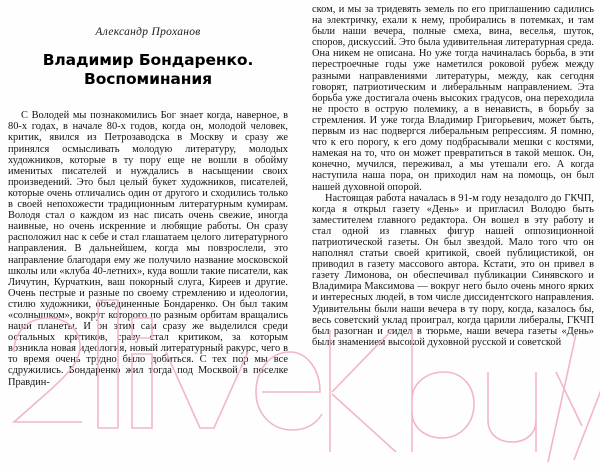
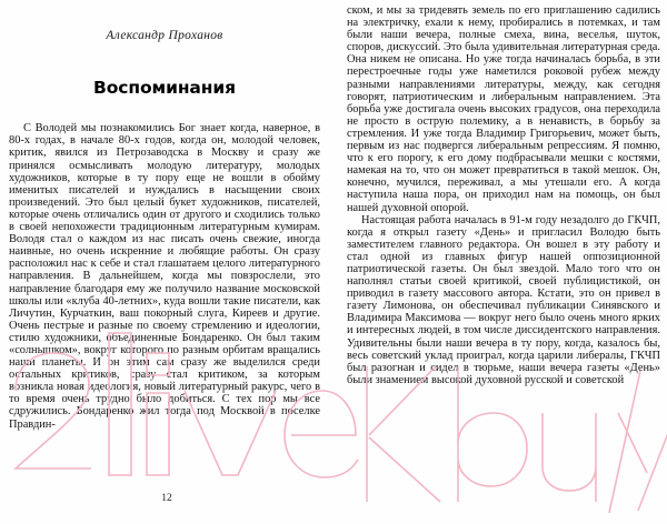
  Александр Проханов
- Владимир Бондаренко.
  Воспоминания
  С Володей мы познакомились Бог знает когда, наверное, в 80-х годах, в начале 80-х годов, когда он, молодой человек, критик, явился из Петрозаводска в Москву и сразу же принялся осмысливать молодую литературу, молодых художников, которые в ту пору еще не вошли в обойму именитых писателей и нуждались в насыщении своих произведений. Это был целый букет художников, писателей, которые очень отличались один от другого и сходились только в своей непохожести традиционным литературным кумирам. Володя стал о каждом из нас писать очень свежие, иногда наивные, но очень искренние и любящие работы. Он сразу расположил нас к себе и стал глашатаем целого литературного направления. В дальнейшем, когда мы повзрослели, это направление благодаря ему же получило название московской школы или «клуба 40-летних», куда вошли такие писатели, как Личутин, Курчаткин, ваш покорный слуга, Киреев и другие. Очень пестрые и разные по своему стремлению и идеологии, стилю художники,бъеиненные Бондаренко. Он был таким «солнышком», вокрг которого по разным орбитам вращались наши планет. И он эти сам сразу же выделился среди отальных критикв, сратал критиком, за которым возникла новая идеология, новый литературный ракурс, чего в то время очень трдно бло добться. С тех пор мы все сдружились. Бондаенк жил тогда под Москвой в пселке Правдин-
  ском, и мы за тридевять земель по его приглашению садились на электричку, ехали к нему, пробирались в потемках, и там были наши вечера, полные смеха, вина, веселья, шуток, споров, дискуссий. Это была удивительная литературная среда. Она никем не описана. Но уже тогда начиналась борьба, в эти перестроечные годы уже наметился роковой рубеж между разными направлениями литературы, между, как сегодня говорят, патриотическим и либеральным направлением. Эта борьба уже достигала очень высоких градусов, она переходила не просто в острую полемику, а в ненависть, в борьбу за стремления. И уже тогда Владимир Григорьевич, может быть, первым из нас подвергся либеральным репрессиям. Я помню, что к его порогу, к его дому подбрасывали мешки с костями, намекая на то, что он может превратиться в такой мешок. Он, конечно, мучился, переживал, а мы утешали его. А когда наступила наша пора, он приходил нам на помощь, он был нашей духовной опорой.
  Настоящая работа началась в 91-м году незадолго до ГКЧП, когда я открыл газету «День» и пригласил Володю быть заместителем главного редактора. Он вошел в эту работу и стал одной из главных фигур нашей оппозиционной патриотической газеты. Он был звездой. Мало того что он наполнял статьи своей критикой, своей публицистикой, он приводил в газету массового автора. Кстати, это он привел в газету Лимонова, он обеспечивал публикации Синявского и Владимира Максимова — вокруг него было очень много ярких и интересных людей, в том числе диссидентского направления. Удивительны были наши вечера в ту пору, когда, казалось бы, весь советский уклад проиграл, когда царили либералы, ГКЧП был разогнан и сидел в тюрьме, наши вечера газеты «День» были знамением высоой духовной русской и советской
+ 12
